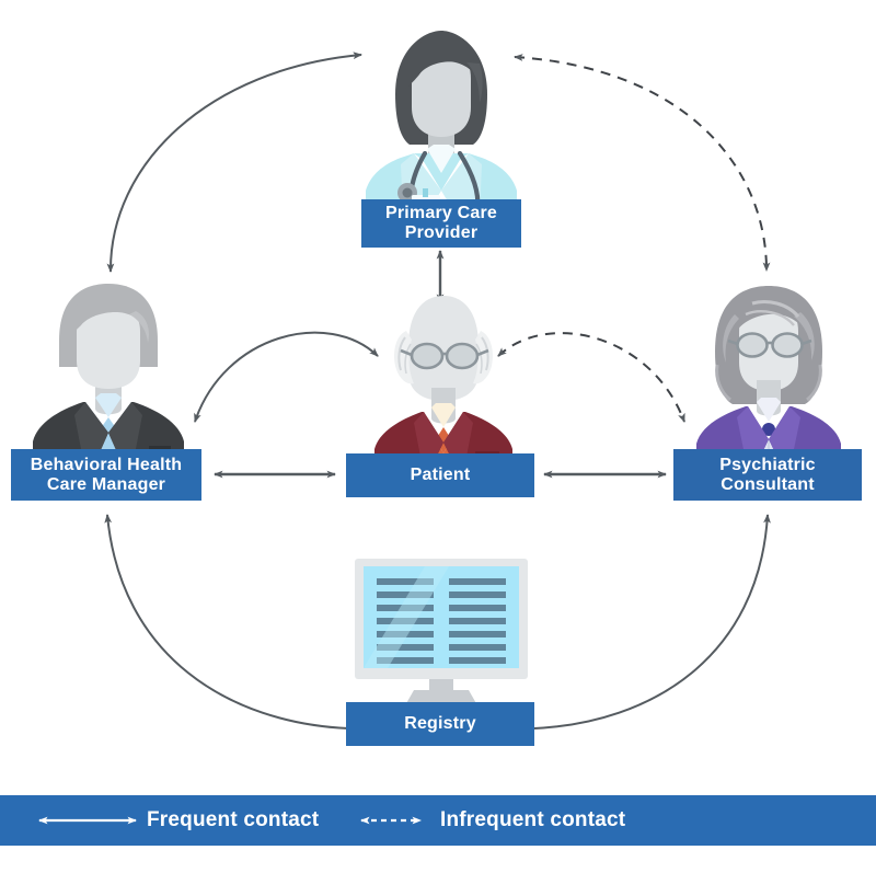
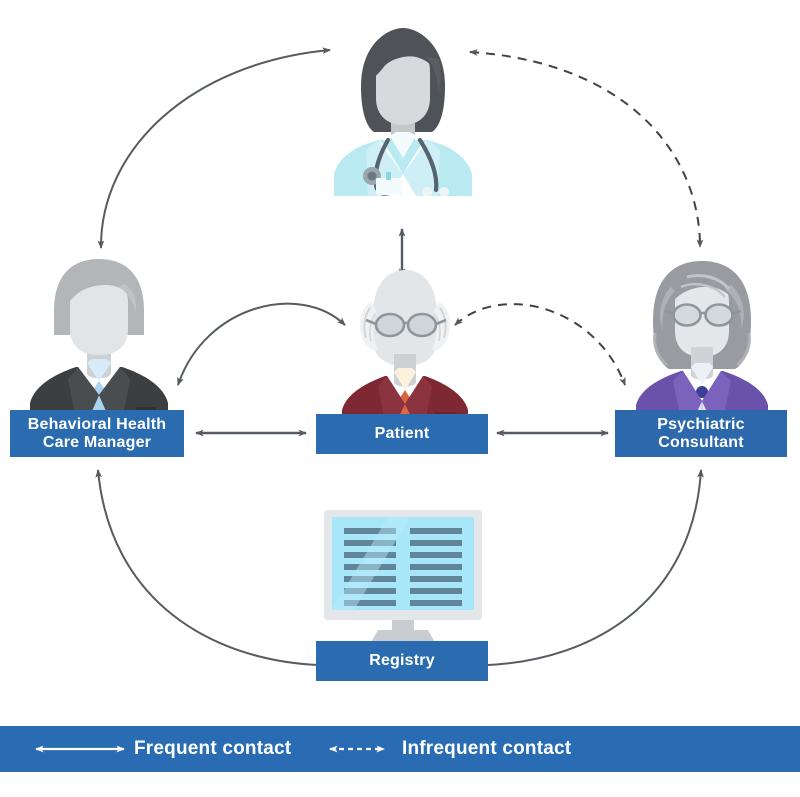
- Primary Care
- Provider
  Behavioral Health
  Care Manager
  Patient
  Psychiatric
  Consultant
  Registry
  Frequent contact
  Infrequent contact
